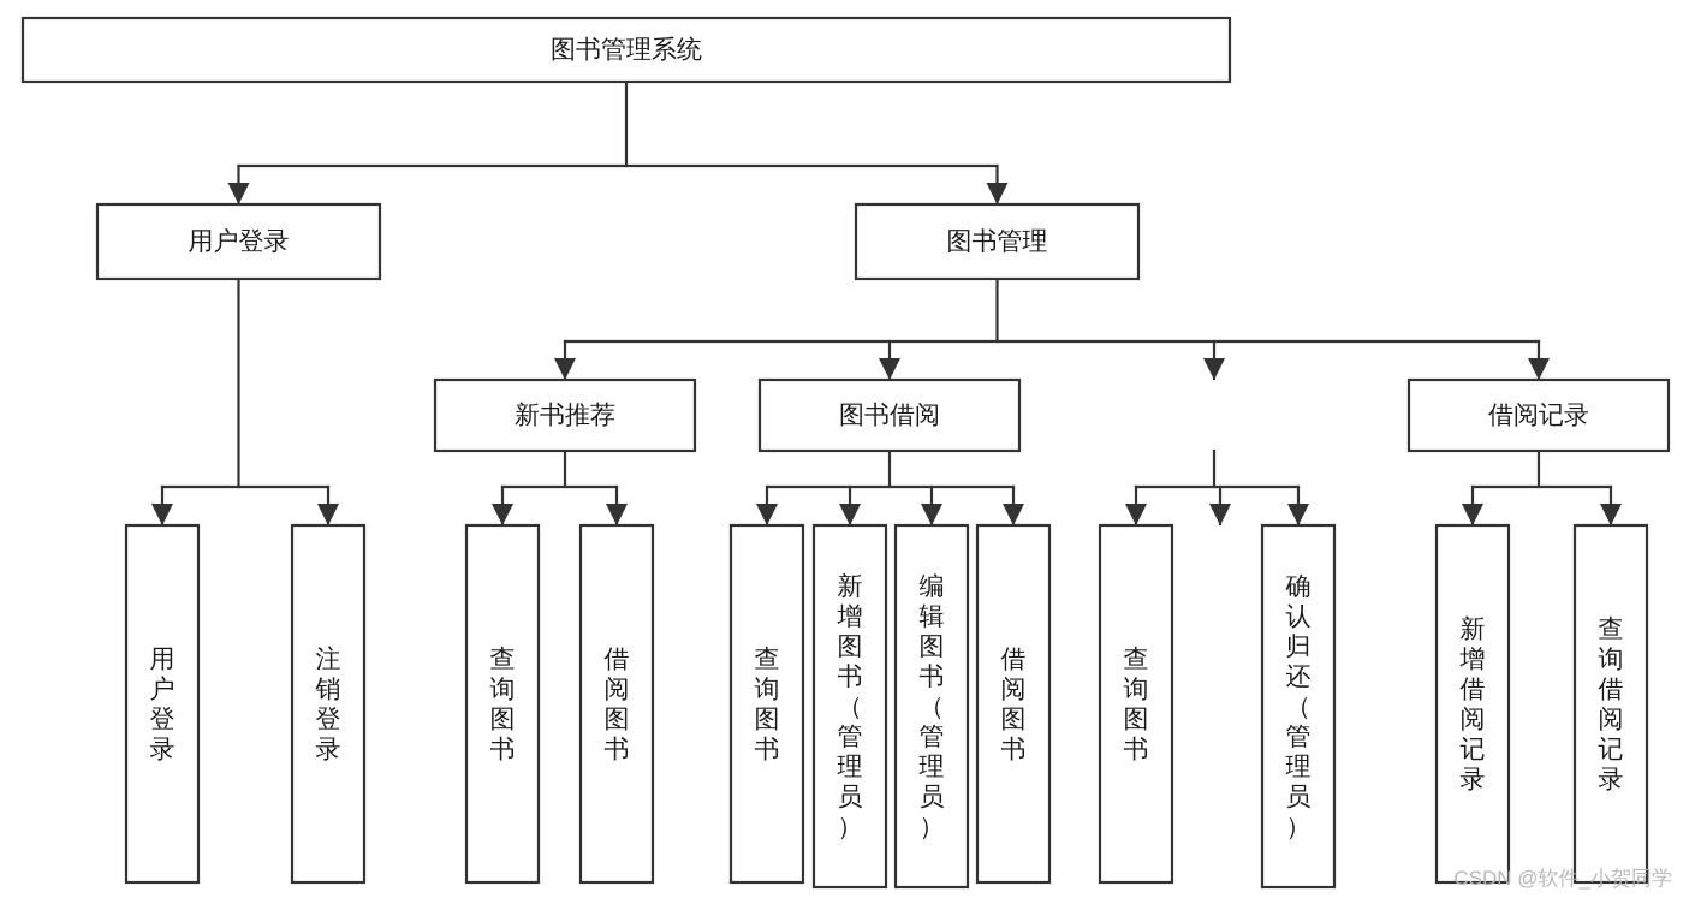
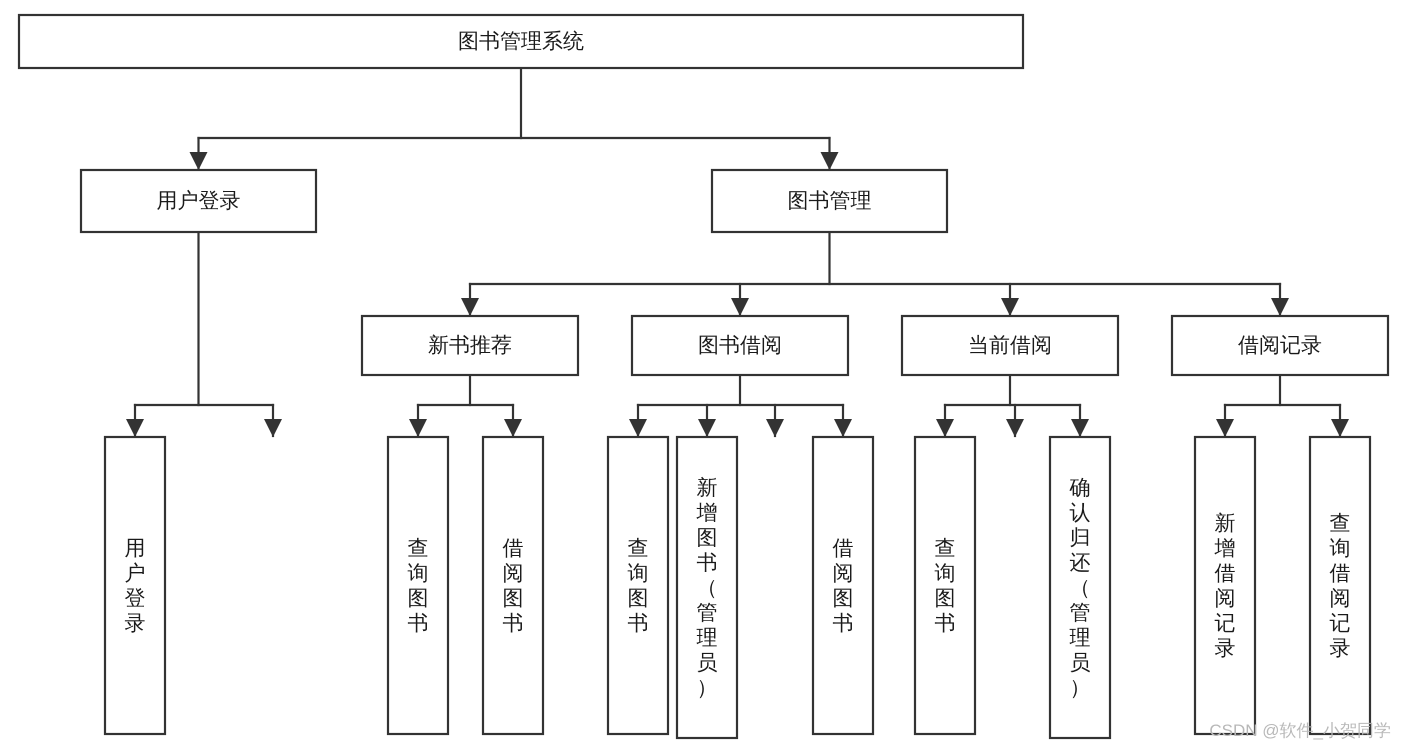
  图书管理系统
  用户登录
  图书管理
  新书推荐
  图书借阅
+ 当前借阅
  借阅记录
  用户登录
- 注销登录
  查询图书
  借阅图书
  查询图书
  新增图书（管理员）
- 编辑图书（管理员）
  借阅图书
  查询图书
  确认归还（管理员）
  新增借阅记录
  查询借阅记录
  CSDN @软件_小贺同学
